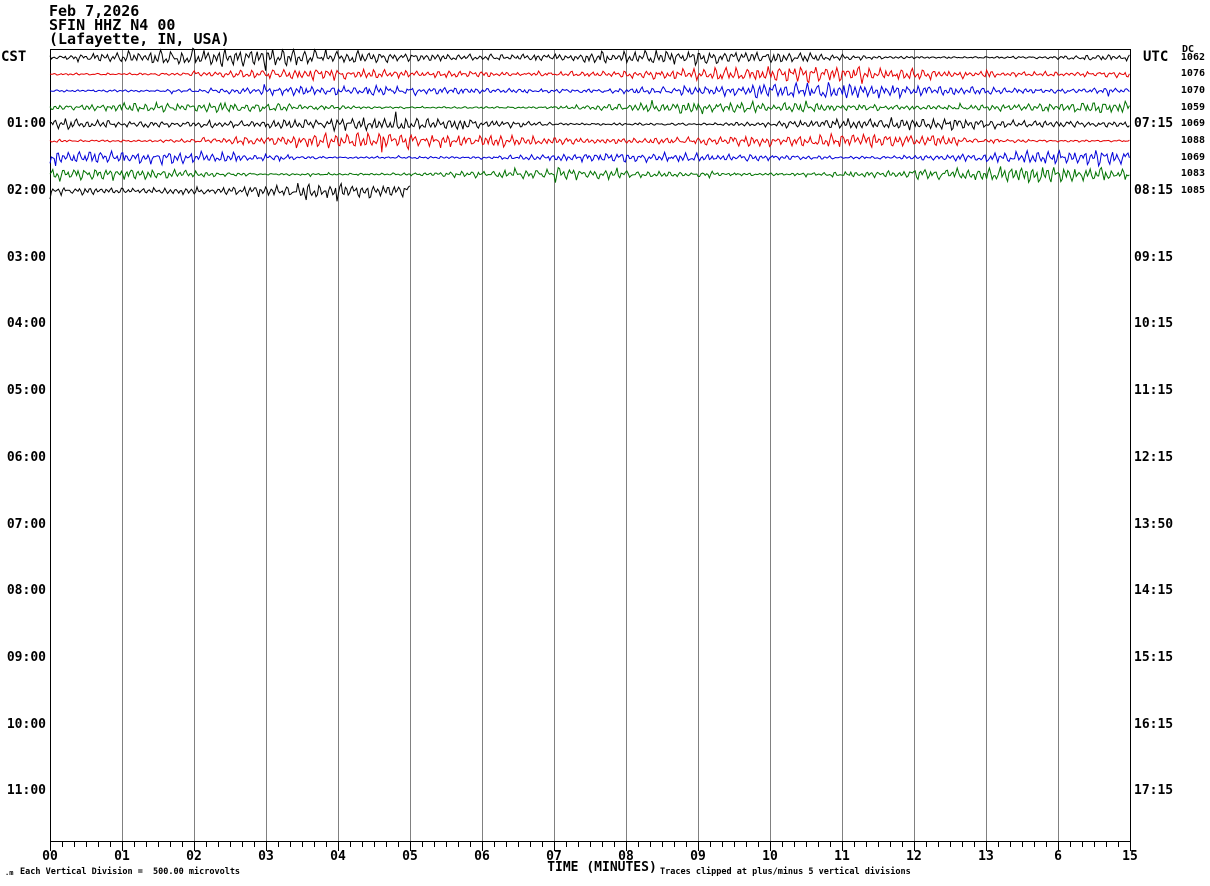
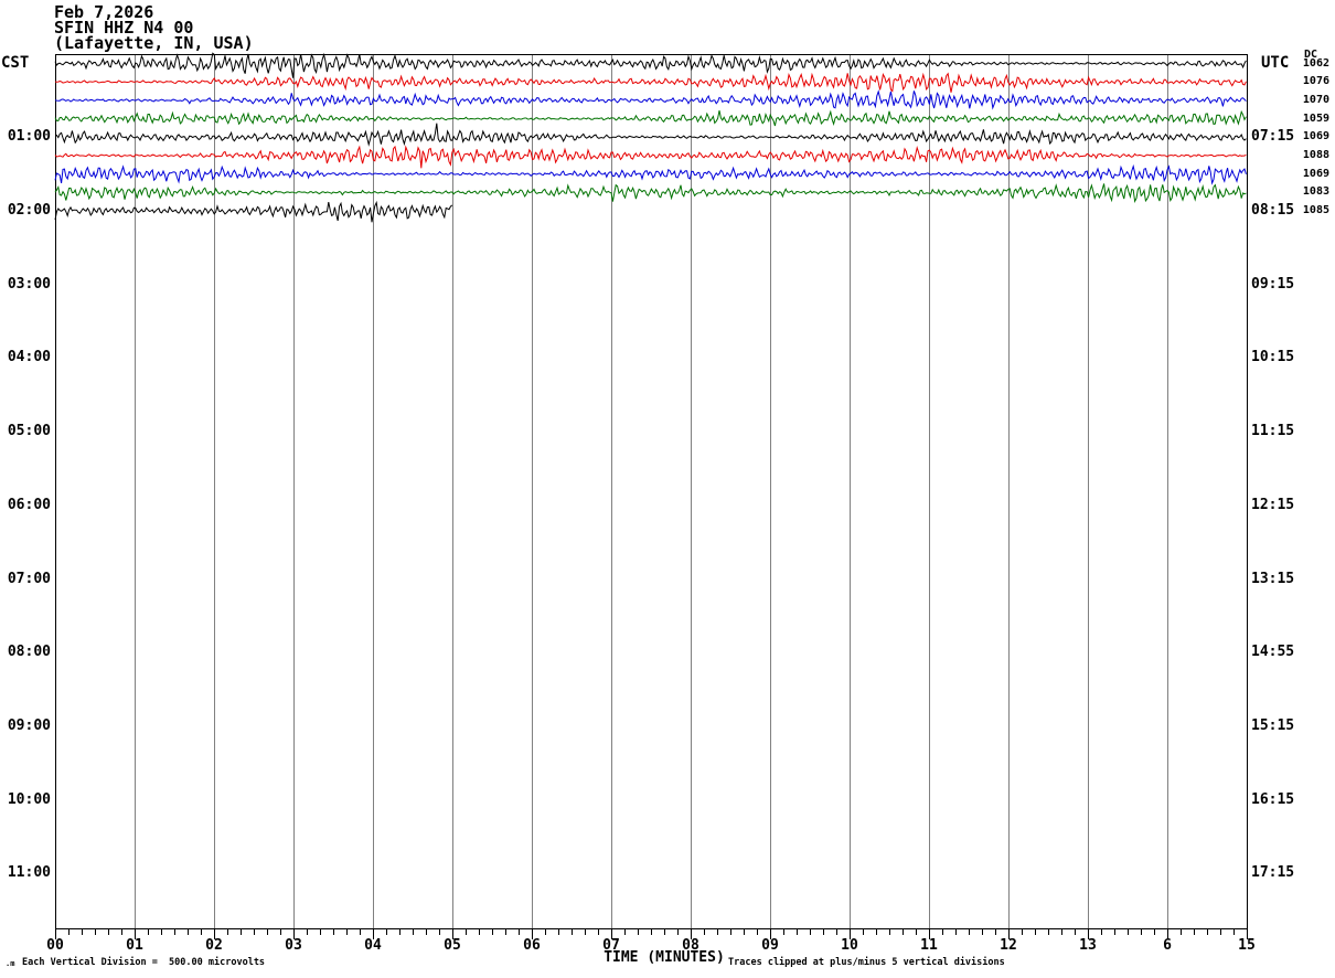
  Feb 7,2026
  SFIN HHZ N4 00
  (Lafayette, IN, USA)
  CST
  UTC
  DC
  01:00
  02:00
  03:00
  04:00
  05:00
  06:00
  07:00
  08:00
  09:00
  10:00
  11:00
  07:15
  08:15
  09:15
  10:15
  11:15
  12:15
- 13:50
+ 13:15
- 14:15
+ 14:55
  15:15
  16:15
  17:15
  1062
  1076
  1070
  1059
  1069
  1088
  1069
  1083
  1085
  00
  01
  02
  03
  04
  05
  06
  07
  08
  09
  10
  11
  12
  13
  6
  15
  TIME (MINUTES)
  Traces clipped at plus/minus 5 vertical divisions
  Each Vertical Division = 500.00 microvolts
  .m
